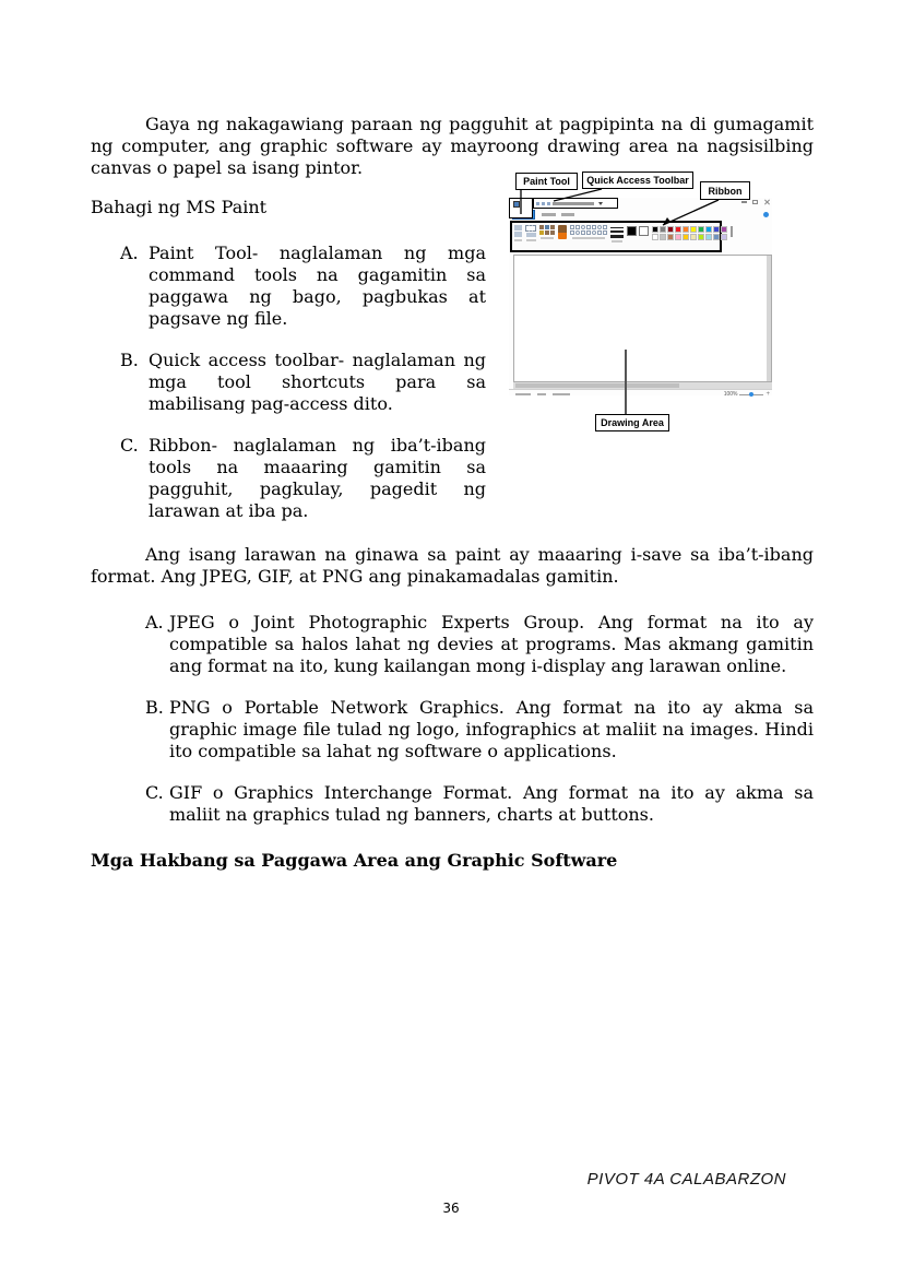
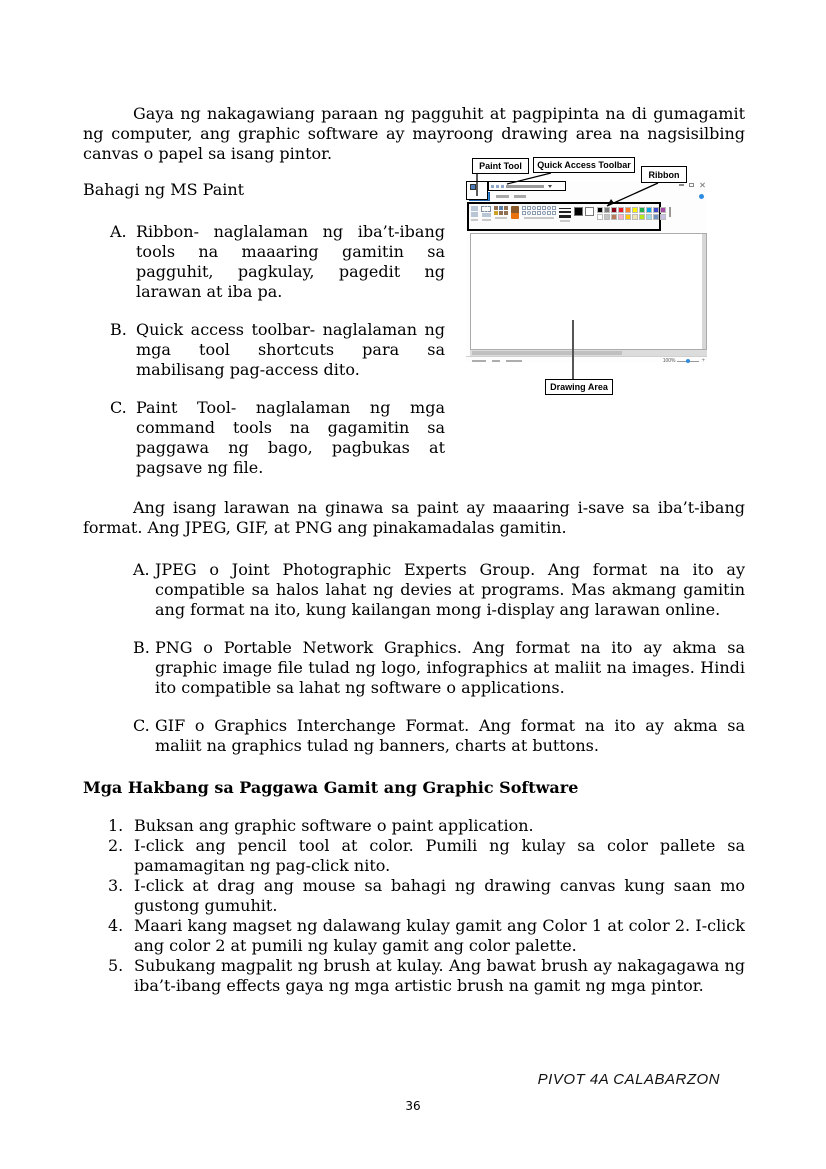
  Gaya ng nakagawiang paraan ng pagguhit at pagpipinta na di gumagamit ng computer, ang graphic software ay mayroong drawing area na nagsisilbing canvas o papel sa isang pintor.
  Paint Tool
  Quick Access Toolbar
  Ribbon
  Drawing Area
  Bahagi ng MS Paint
  A.
- Paint Tool- naglalaman ng mga command tools na gagamitin sa paggawa ng bago, pagbukas at pagsave ng file.
+ Ribbon- naglalaman ng iba’t-ibang tools na maaaring gamitin sa pagguhit, pagkulay, pagedit ng larawan at iba pa.
  B.
  Quick access toolbar- naglalaman ng mga tool shortcuts para sa mabilisang pag-access dito.
  C.
- Ribbon- naglalaman ng iba’t-ibang tools na maaaring gamitin sa pagguhit, pagkulay, pagedit ng larawan at iba pa.
+ Paint Tool- naglalaman ng mga command tools na gagamitin sa paggawa ng bago, pagbukas at pagsave ng file.
  Ang isang larawan na ginawa sa paint ay maaaring i-save sa iba’t-ibang format. Ang JPEG, GIF, at PNG ang pinakamadalas gamitin.
  A.
  JPEG o Joint Photographic Experts Group. Ang format na ito ay compatible sa halos lahat ng devies at programs. Mas akmang gamitin ang format na ito, kung kailangan mong i-display ang larawan online.
  B.
  PNG o Portable Network Graphics. Ang format na ito ay akma sa graphic image file tulad ng logo, infographics at maliit na images. Hindi ito compatible sa lahat ng software o applications.
  C.
  GIF o Graphics Interchange Format. Ang format na ito ay akma sa maliit na graphics tulad ng banners, charts at buttons.
- Mga Hakbang sa Paggawa Area ang Graphic Software
+ Mga Hakbang sa Paggawa Gamit ang Graphic Software
+ 1.
+ Buksan ang graphic software o paint application.
+ 2.
+ I-click ang pencil tool at color. Pumili ng kulay sa color pallete sa pamamagitan ng pag-click nito.
+ 3.
+ I-click at drag ang mouse sa bahagi ng drawing canvas kung saan mo gustong gumuhit.
+ 4.
+ Maari kang magset ng dalawang kulay gamit ang Color 1 at color 2. I-click ang color 2 at pumili ng kulay gamit ang color palette.
+ 5.
+ Subukang magpalit ng brush at kulay. Ang bawat brush ay nakagagawa ng iba’t-ibang effects gaya ng mga artistic brush na gamit ng mga pintor.
  PIVOT 4A CALABARZON
  36
